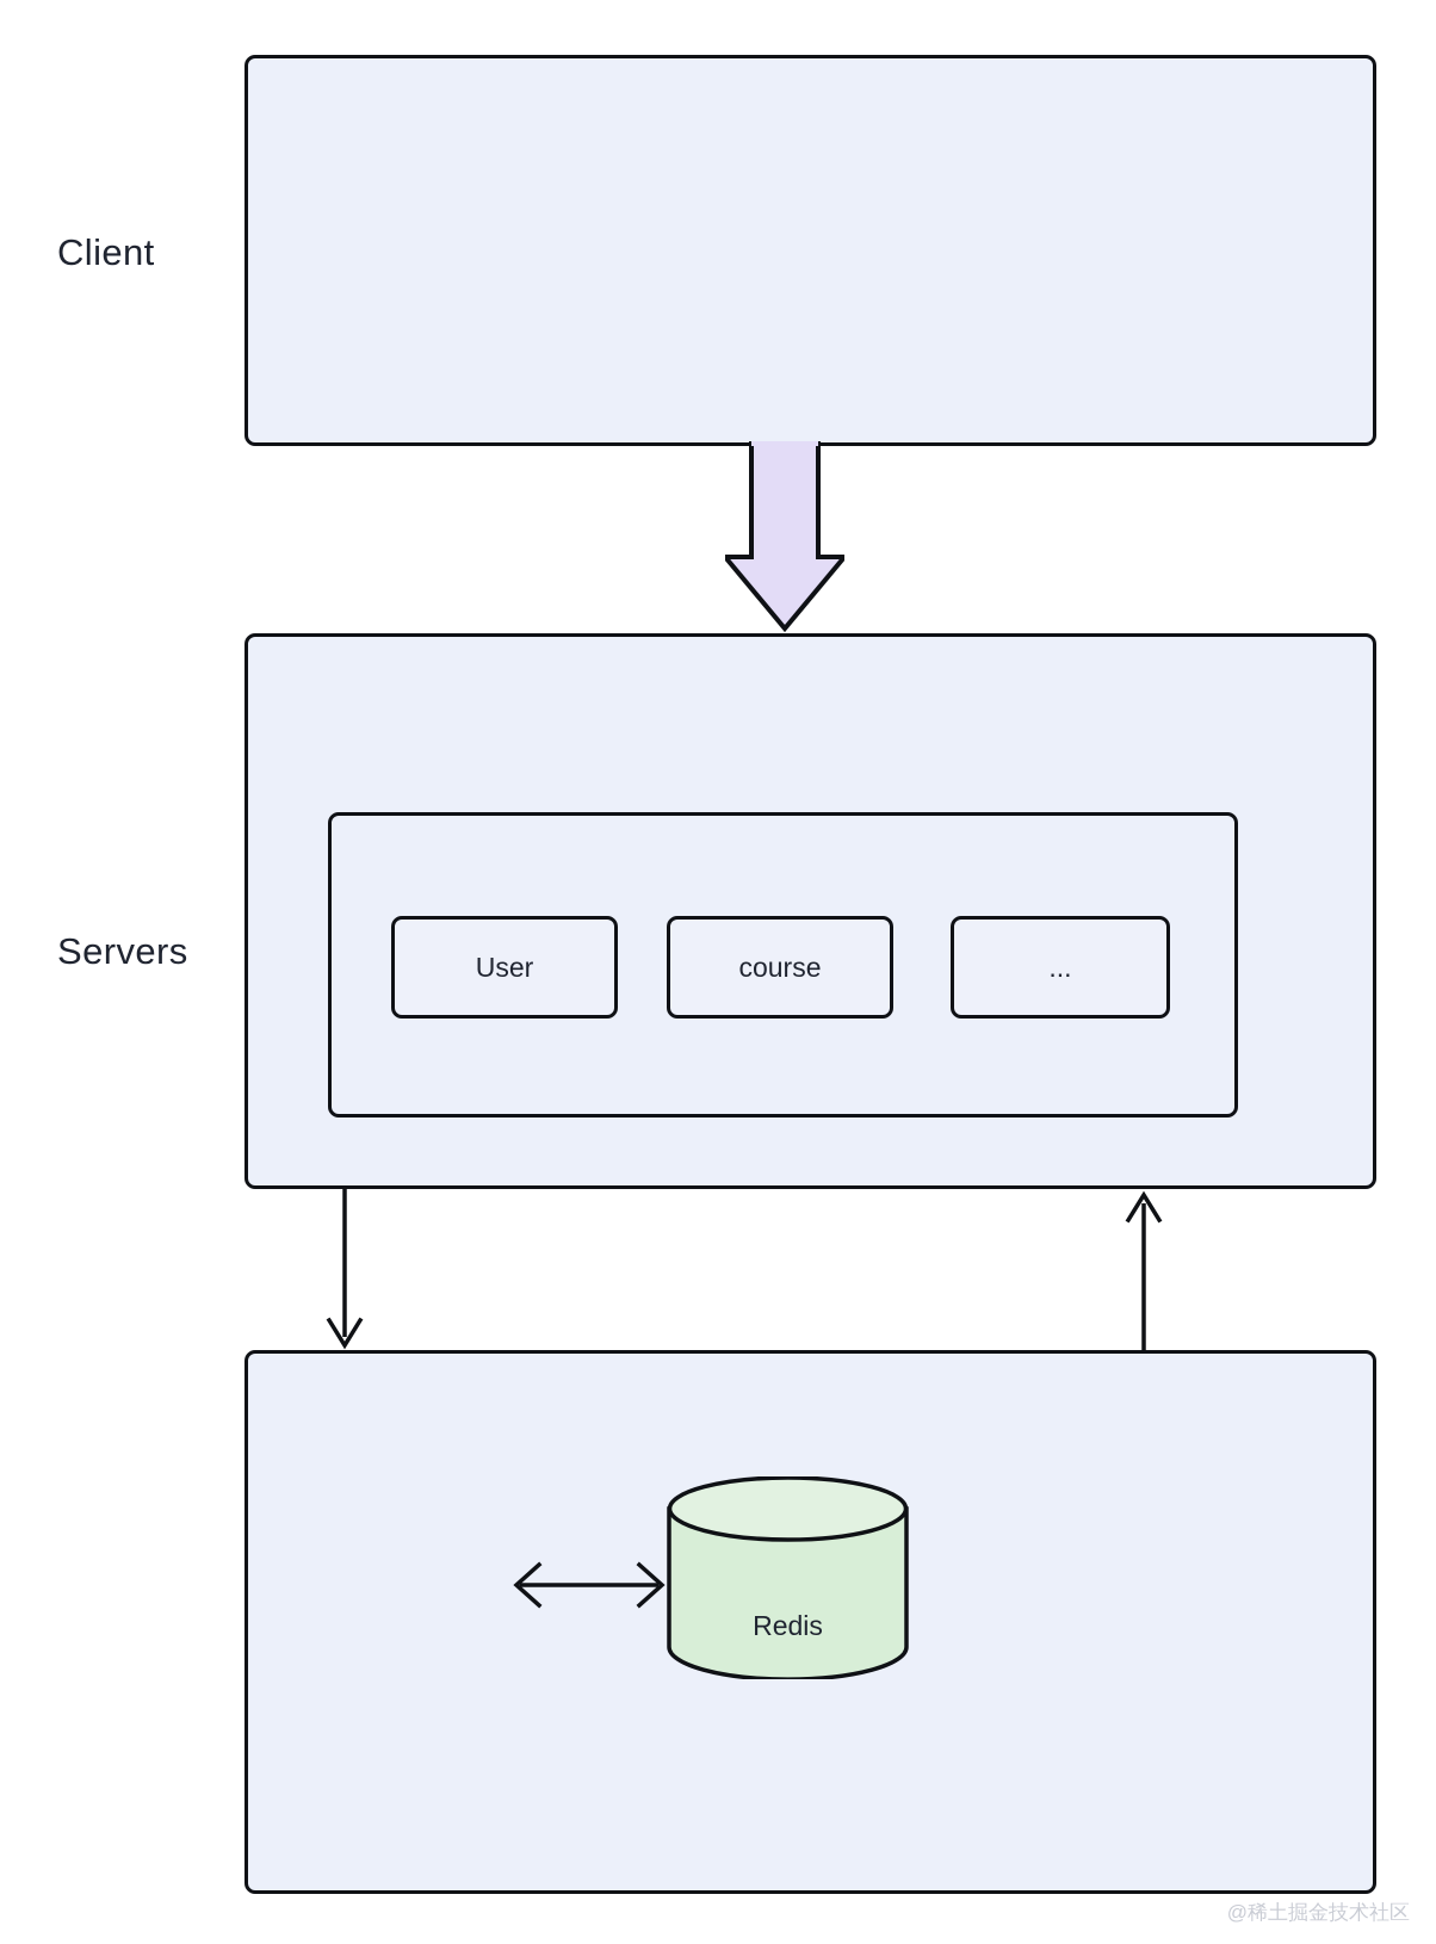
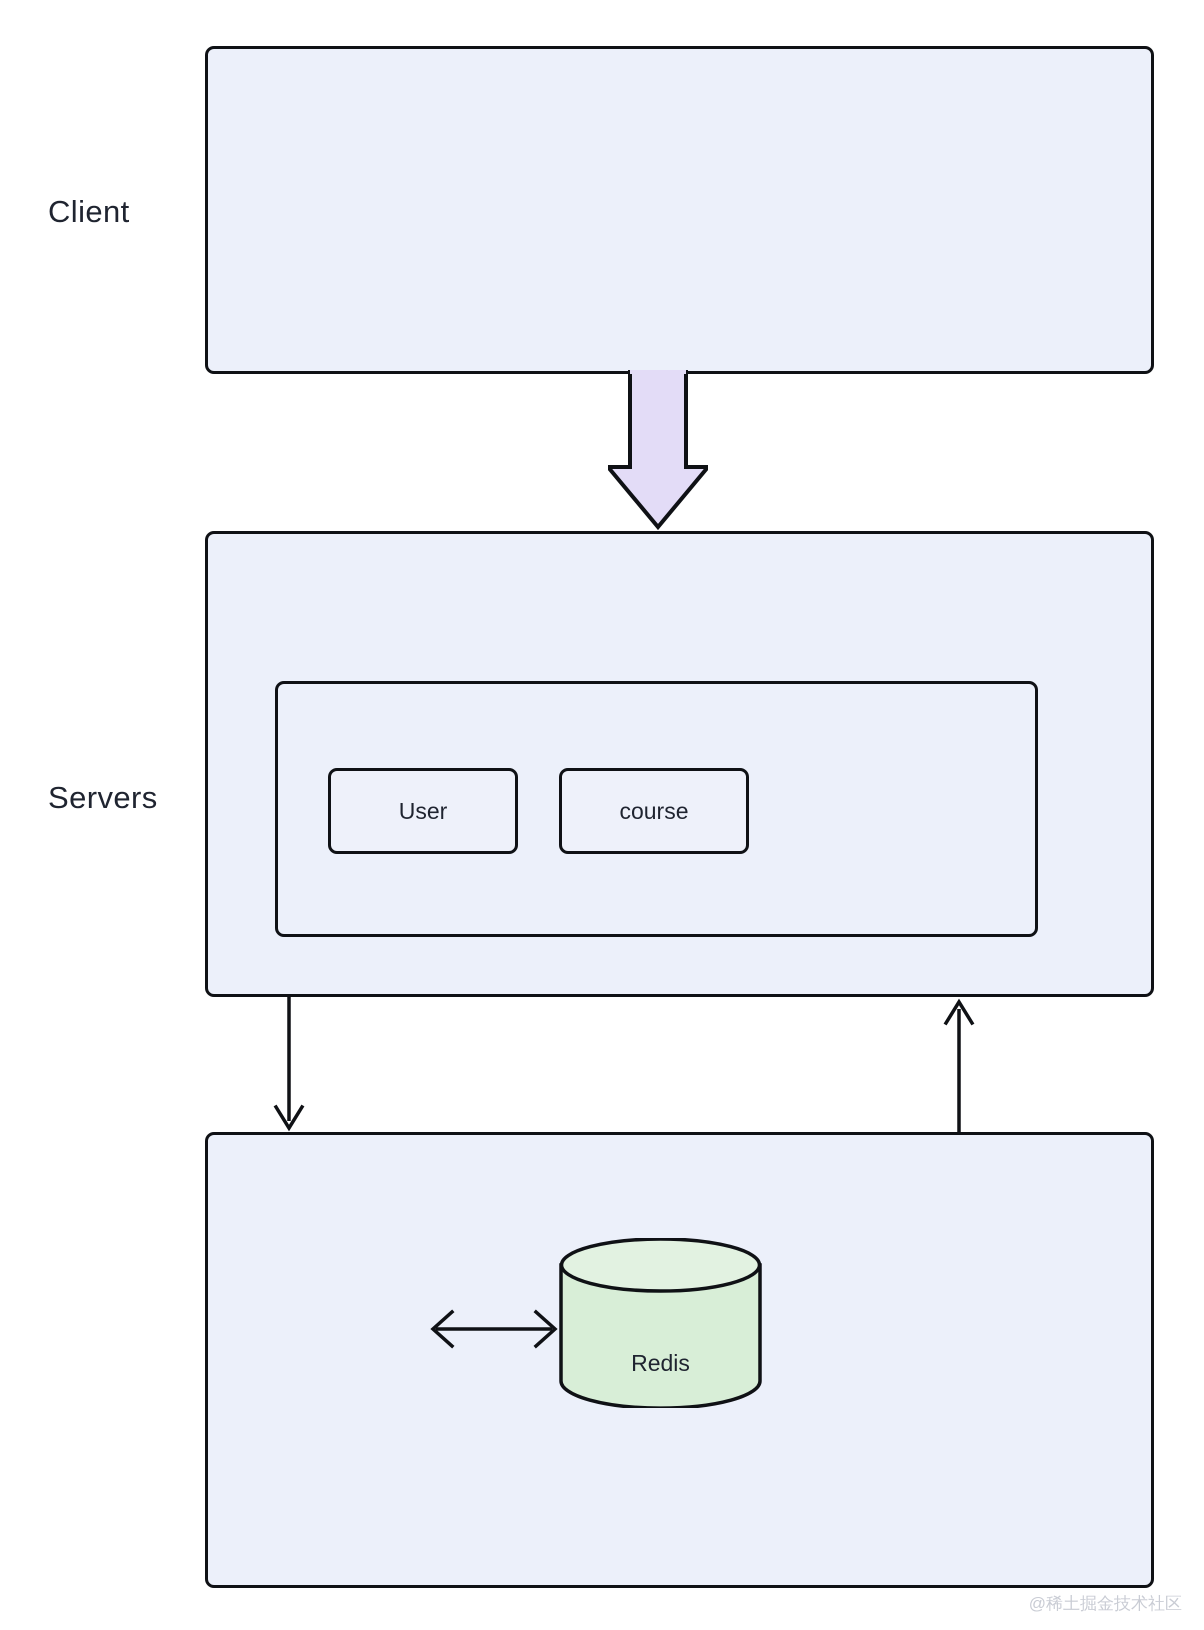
  Client
  Servers
  User
  course
- ...
  Redis
  @稀土掘金技术社区
